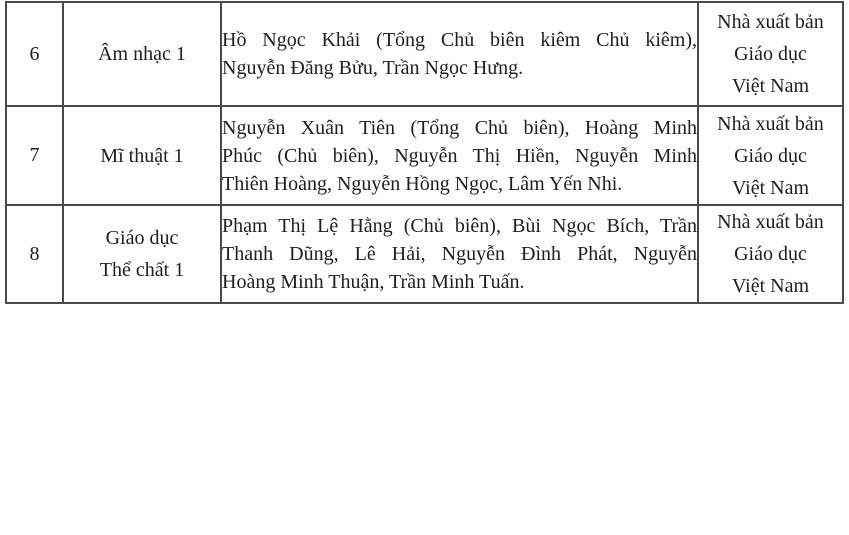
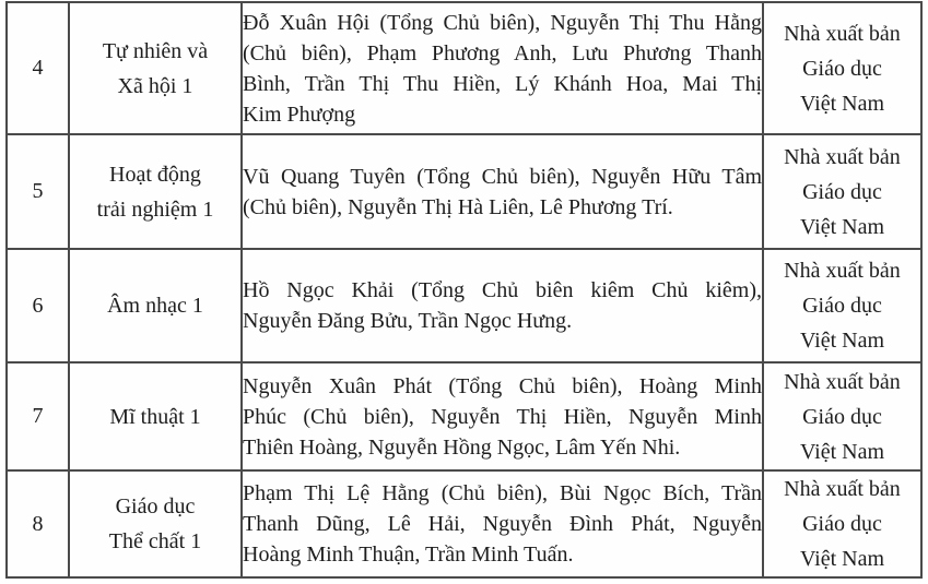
+ 4	Tự nhiên và Xã hội 1	Đỗ Xuân Hội (Tổng Chủ biên), Nguyễn Thị Thu Hằng (Chủ biên), Phạm Phương Anh, Lưu Phương Thanh Bình, Trần Thị Thu Hiền, Lý Khánh Hoa, Mai Thị Kim Phượng	Nhà xuất bản Giáo dục Việt Nam
+ 5	Hoạt động trải nghiệm 1	Vũ Quang Tuyên (Tổng Chủ biên), Nguyễn Hữu Tâm (Chủ biên), Nguyễn Thị Hà Liên, Lê Phương Trí.	Nhà xuất bản Giáo dục Việt Nam
  6	Âm nhạc 1	Hồ Ngọc Khải (Tổng Chủ biên kiêm Chủ kiêm), Nguyễn Đăng Bửu, Trần Ngọc Hưng.	Nhà xuất bản Giáo dục Việt Nam
- 7	Mĩ thuật 1	Nguyễn Xuân Tiên (Tổng Chủ biên), Hoàng Minh Phúc (Chủ biên), Nguyễn Thị Hiền, Nguyễn Minh Thiên Hoàng, Nguyễn Hồng Ngọc, Lâm Yến Nhi.	Nhà xuất bản Giáo dục Việt Nam
+ 7	Mĩ thuật 1	Nguyễn Xuân Phát (Tổng Chủ biên), Hoàng Minh Phúc (Chủ biên), Nguyễn Thị Hiền, Nguyễn Minh Thiên Hoàng, Nguyễn Hồng Ngọc, Lâm Yến Nhi.	Nhà xuất bản Giáo dục Việt Nam
  8	Giáo dục Thể chất 1	Phạm Thị Lệ Hằng (Chủ biên), Bùi Ngọc Bích, Trần Thanh Dũng, Lê Hải, Nguyễn Đình Phát, Nguyễn Hoàng Minh Thuận, Trần Minh Tuấn.	Nhà xuất bản Giáo dục Việt Nam
